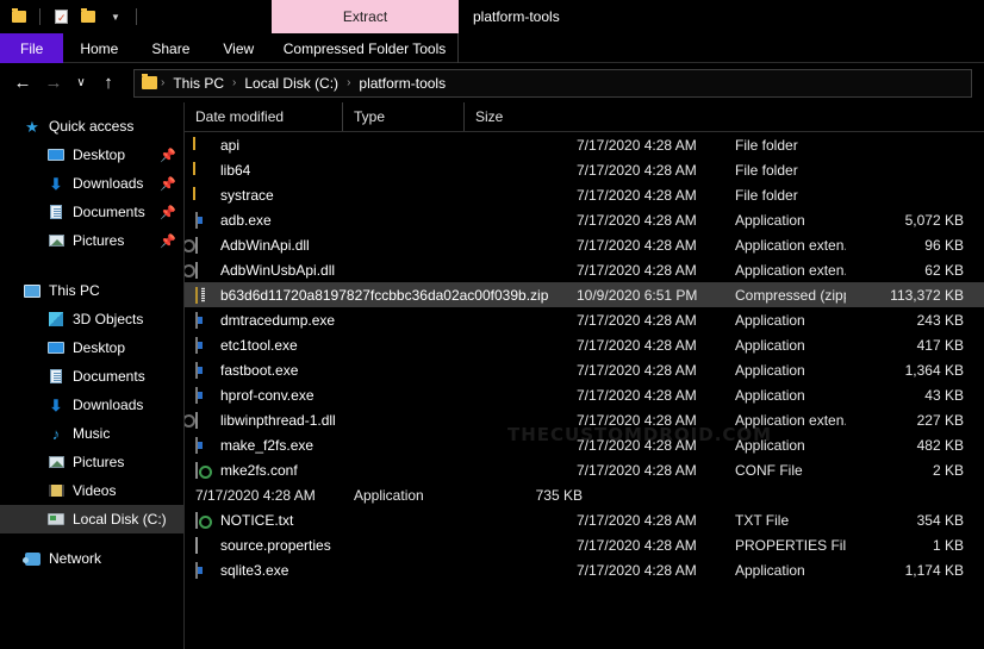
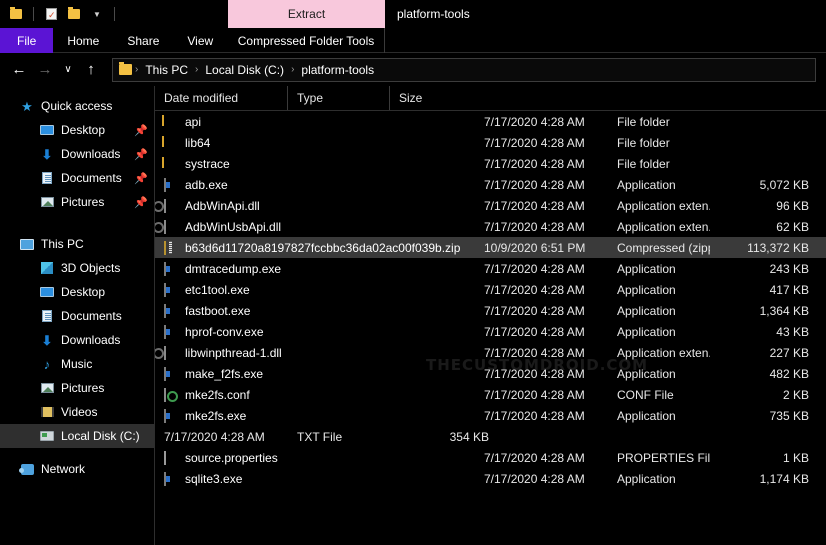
  ▼
  Extract
  platform-tools
  File
  Home
  Share
  View
  Compressed Folder Tools
  ←
  →
  ∨
  ↑
  ›
  This PC
  ›
  Local Disk (C:)
  ›
  platform-tools
  ★
  Quick access
  Desktop
  📌
  ⬇
  Downloads
  📌
  Documents
  📌
  Pictures
  📌
  This PC
  3D Objects
  Desktop
  Documents
  ⬇
  Downloads
  ♪
  Music
  Pictures
  Videos
  Local Disk (C:)
  Network
  Date modified
  Type
  Size
  api
  7/17/2020 4:28 AM
  File folder
  lib64
  7/17/2020 4:28 AM
  File folder
  systrace
  7/17/2020 4:28 AM
  File folder
  adb.exe
  7/17/2020 4:28 AM
  Application
  5,072 KB
  AdbWinApi.dll
  7/17/2020 4:28 AM
  Application exten
  96 KB
  AdbWinUsbApi.dll
  7/17/2020 4:28 AM
  Application exten
  62 KB
  b63d6d11720a8197827fccbbc36da02ac00f039b.zip
  10/9/2020 6:51 PM
  Compressed (zip
  113,372 KB
  dmtracedump.exe
  7/17/2020 4:28 AM
  Application
  243 KB
  etc1tool.exe
  7/17/2020 4:28 AM
  Application
  417 KB
  fastboot.exe
  7/17/2020 4:28 AM
  Application
  1,364 KB
  hprof-conv.exe
  7/17/2020 4:28 AM
  Application
  43 KB
  libwinpthread-1.dll
  7/17/2020 4:28 AM
  Application exten
  227 KB
  make_f2fs.exe
  7/17/2020 4:28 AM
  Application
  482 KB
  mke2fs.conf
  7/17/2020 4:28 AM
  CONF File
  2 KB
+ mke2fs.exe
  7/17/2020 4:28 AM
  Application
  735 KB
- NOTICE.txt
  7/17/2020 4:28 AM
  TXT File
  354 KB
  source.properties
  7/17/2020 4:28 AM
  PROPERTIES Fil
  1 KB
  sqlite3.exe
  7/17/2020 4:28 AM
  Application
  1,174 KB
  THECUSTOMDROID.COM
